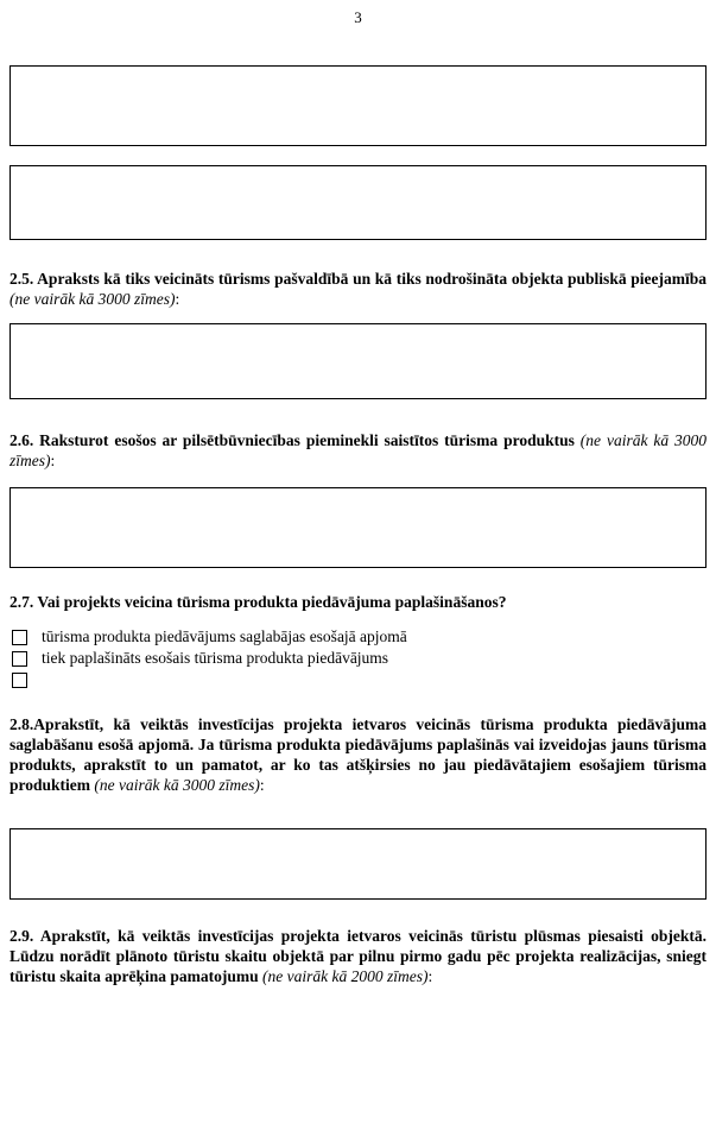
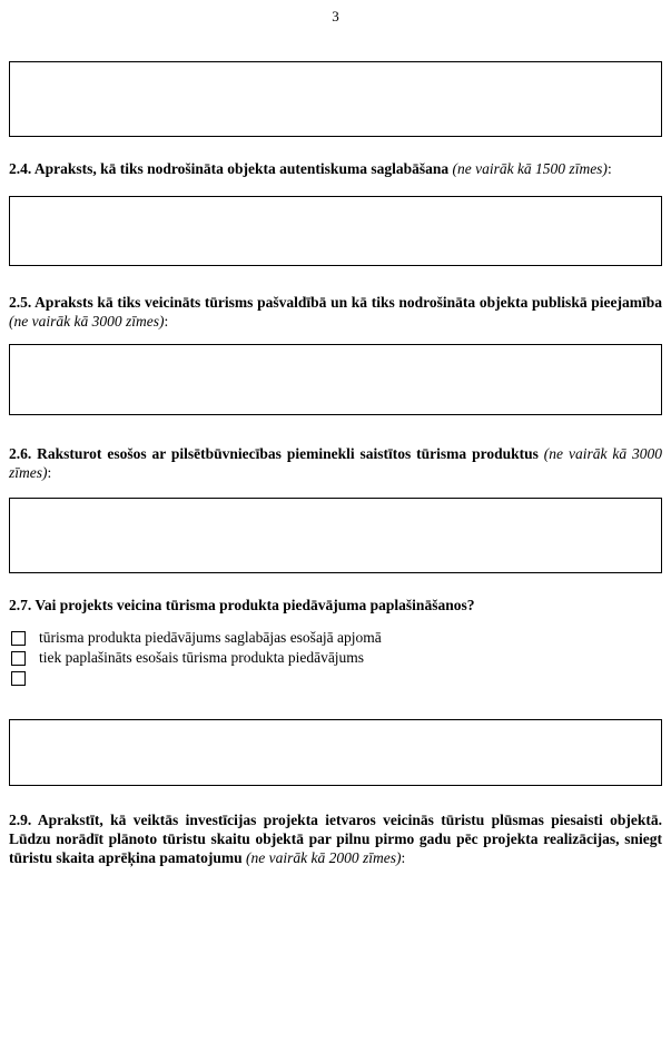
  3
+ 2.4. Apraksts, kā tiks nodrošināta objekta autentiskuma saglabāšana (ne vairāk kā 1500 zīmes):
  2.5. Apraksts kā tiks veicināts tūrisms pašvaldībā un kā tiks nodrošināta objekta publiskā pieejamība (ne vairāk kā 3000 zīmes):
  2.6. Raksturot esošos ar pilsētbūvniecības pieminekli saistītos tūrisma produktus (ne vairāk kā 3000 zīmes):
  2.7. Vai projekts veicina tūrisma produkta piedāvājuma paplašināšanos?
  tūrisma produkta piedāvājums saglabājas esošajā apjomā
  tiek paplašināts esošais tūrisma produkta piedāvājums
- 2.8.Aprakstīt, kā veiktās investīcijas projekta ietvaros veicinās tūrisma produkta piedāvājuma saglabāšanu esošā apjomā. Ja tūrisma produkta piedāvājums paplašinās vai izveidojas jauns tūrisma produkts, aprakstīt to un pamatot, ar ko tas atšķirsies no jau piedāvātajiem esošajiem tūrisma produktiem (ne vairāk kā 3000 zīmes):
  2.9. Aprakstīt, kā veiktās investīcijas projekta ietvaros veicinās tūristu plūsmas piesaisti objektā. Lūdzu norādīt plānoto tūristu skaitu objektā par pilnu pirmo gadu pēc projekta realizācijas, sniegt tūristu skaita aprēķina pamatojumu (ne vairāk kā 2000 zīmes):
